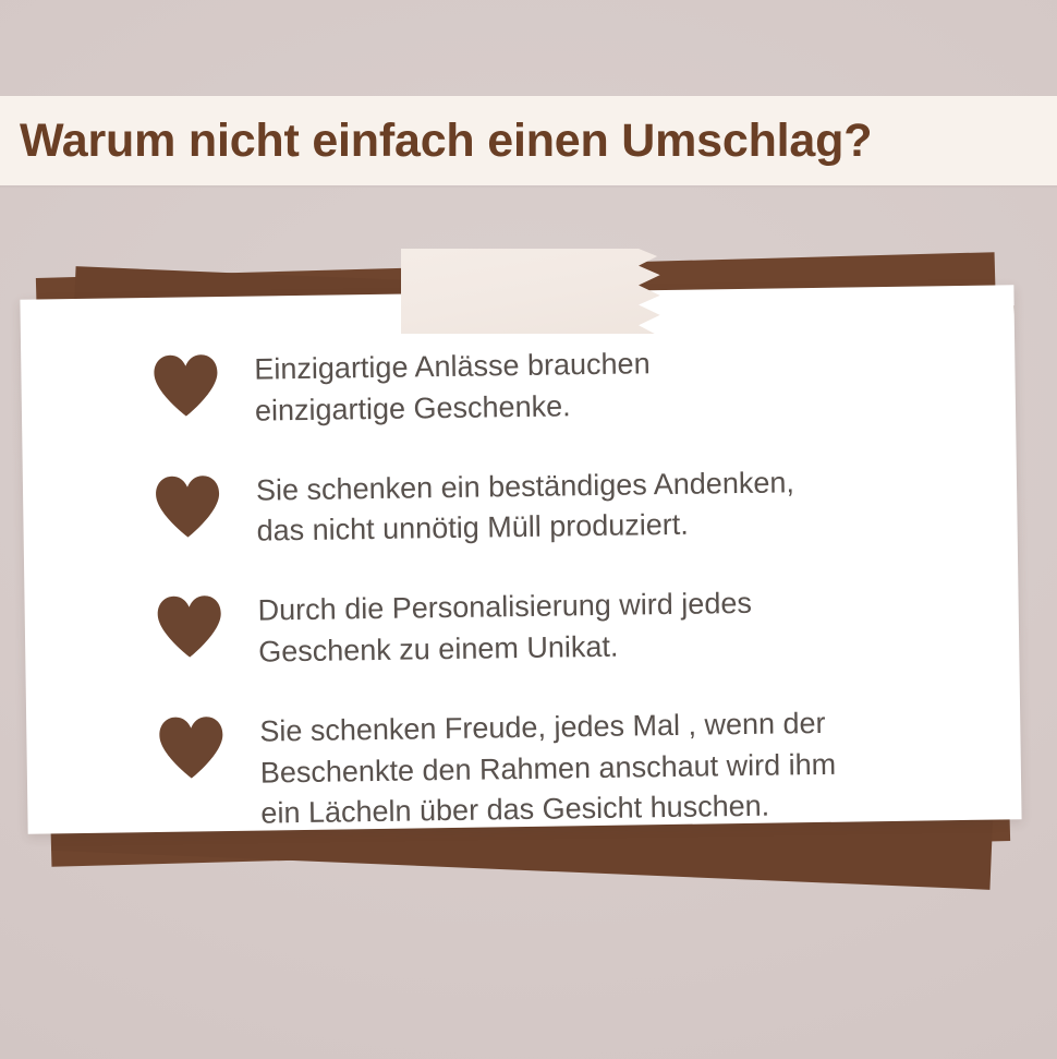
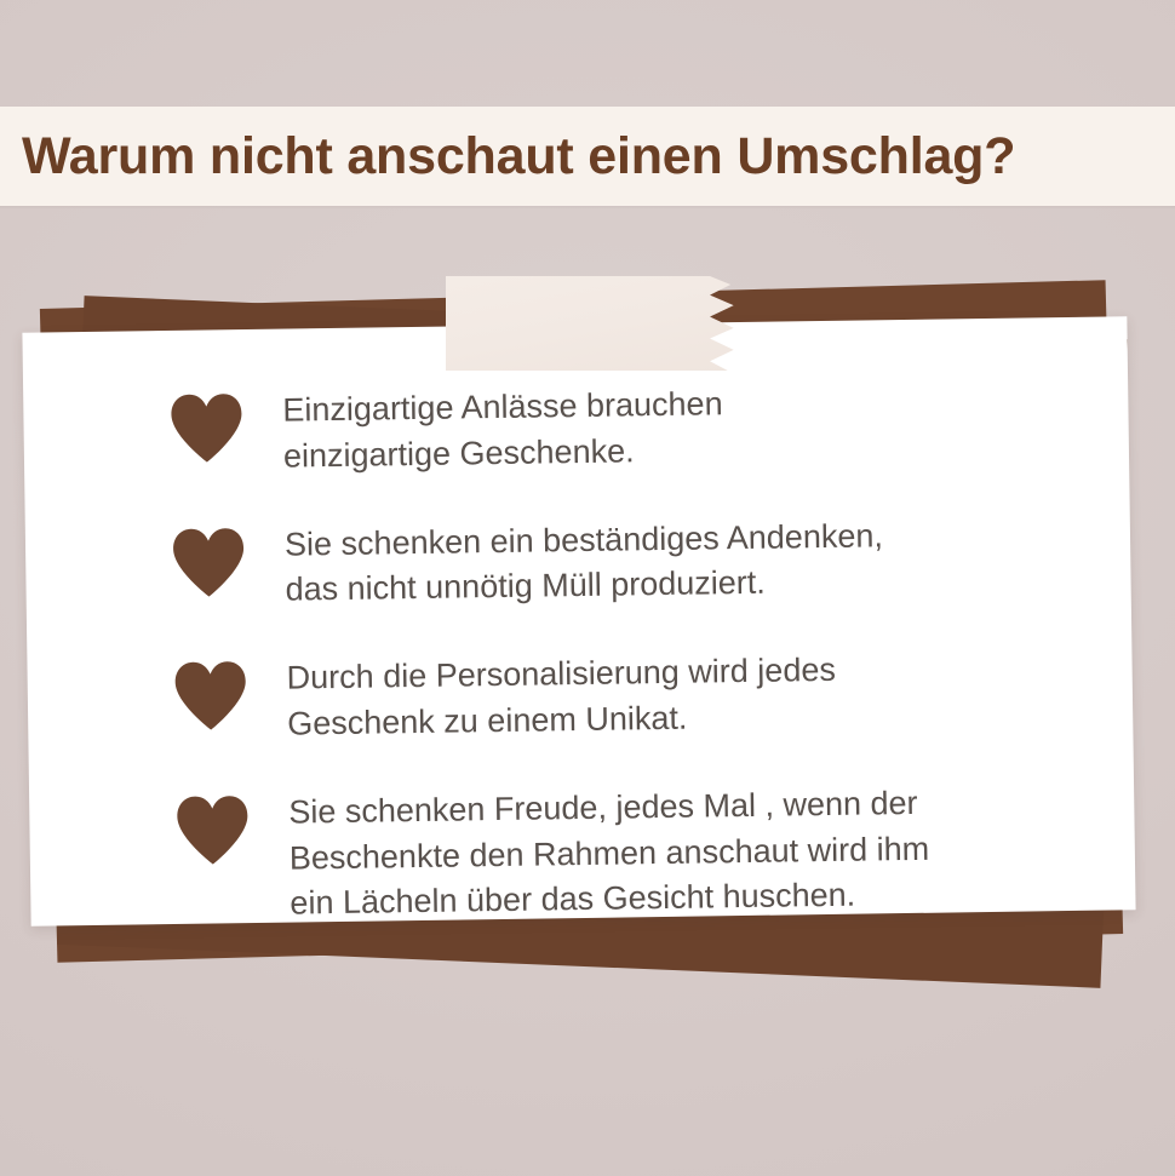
  Einzigartige Anlässe brauchen
  einzigartige Geschenke.
  Sie schenken ein beständiges Andenken,
  das nicht unnötig Müll produziert.
  Durch die Personalisierung wird jedes
  Geschenk zu einem Unikat.
  Sie schenken Freude, jedes Mal , wenn der
  Beschenkte den Rahmen anschaut wird ihm
  ein Lächeln über das Gesicht huschen.
- Warum nicht einfach einen Umschlag?
+ Warum nicht anschaut einen Umschlag?
